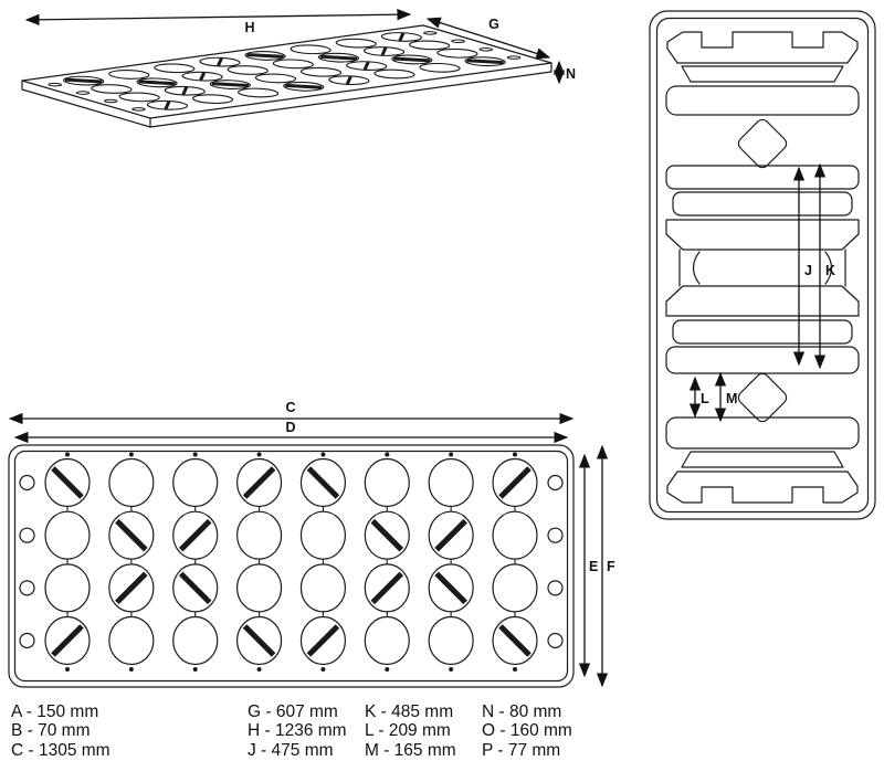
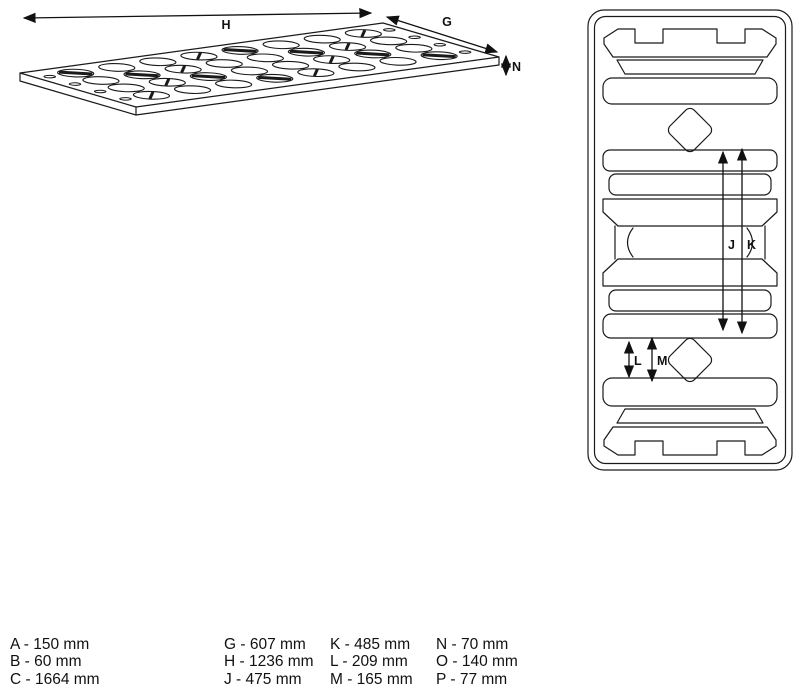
  H
  G
  N
- C
- D
- E
- F
  J
  K
  L
  M
  A - 150 mm
- B - 70 mm
+ B - 60 mm
- C - 1305 mm
+ C - 1664 mm
  G - 607 mm
  H - 1236 mm
  J - 475 mm
  K - 485 mm
  L - 209 mm
  M - 165 mm
- N - 80 mm
+ N - 70 mm
- O - 160 mm
+ O - 140 mm
  P - 77 mm
